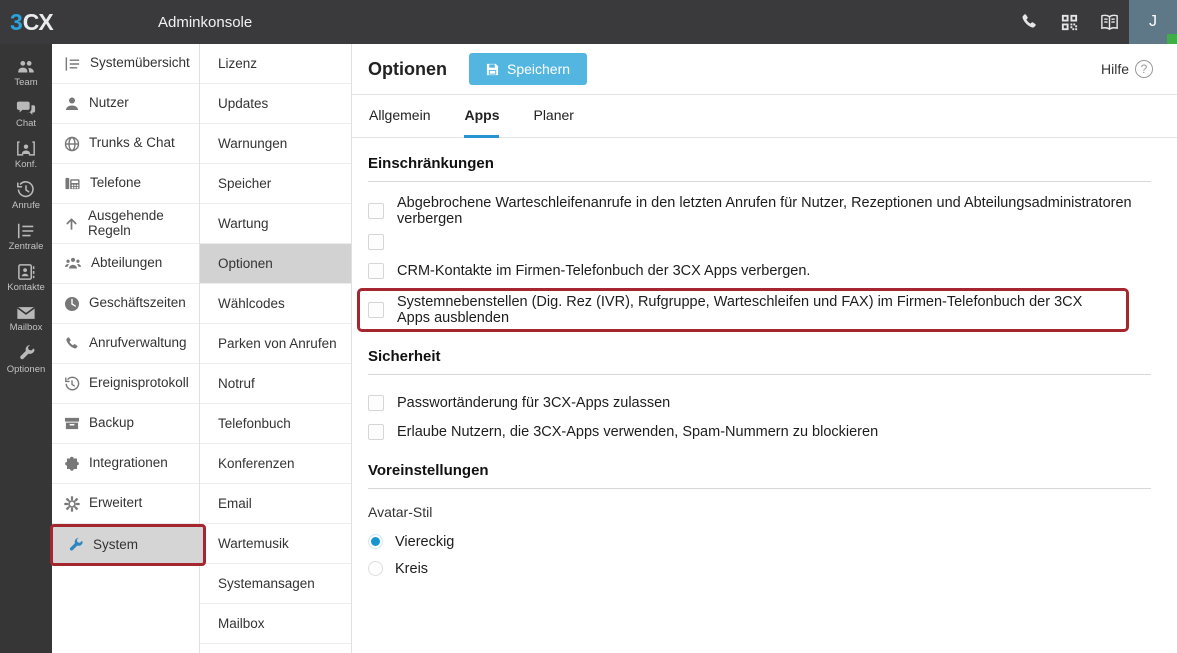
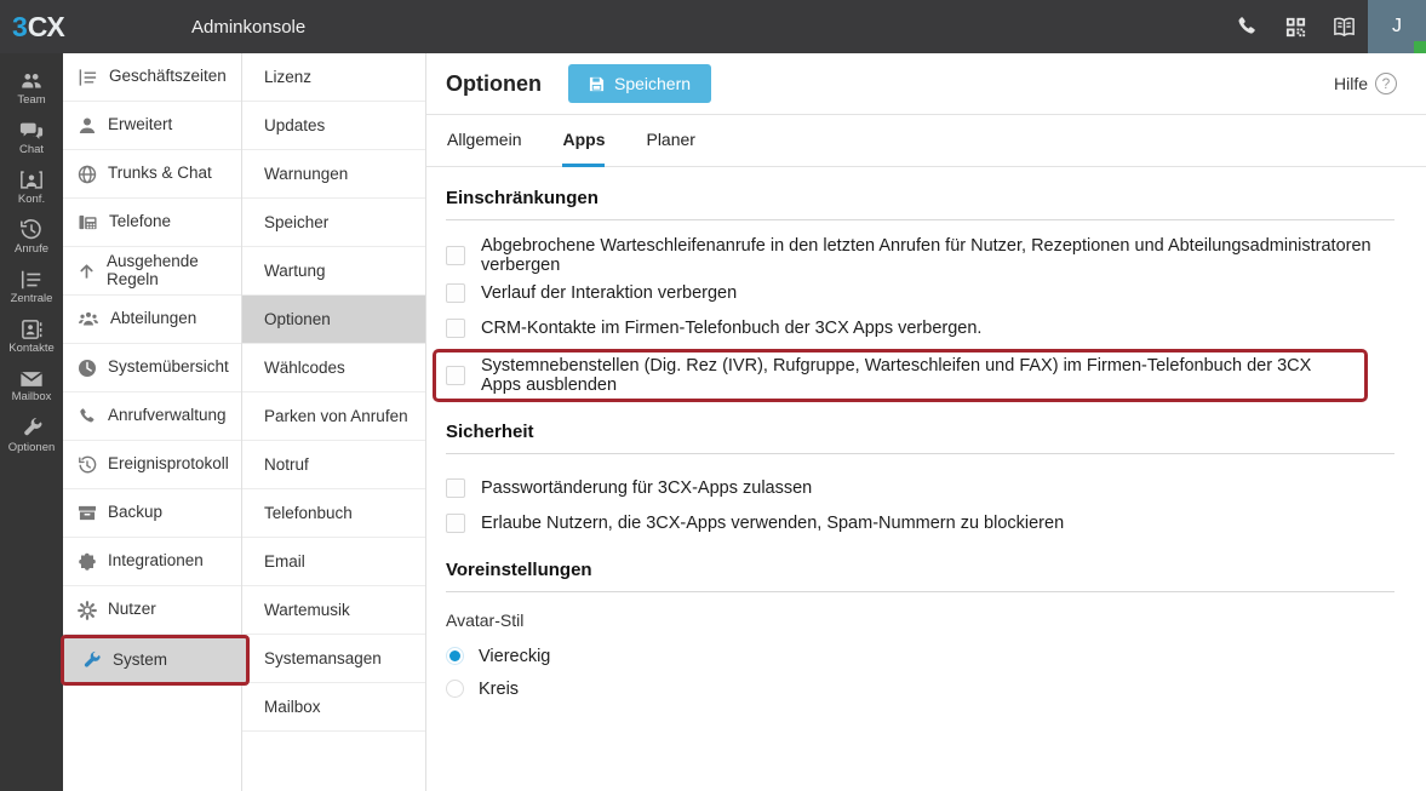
  3
  CX
  Adminkonsole
  J
  Team
  Chat
  Konf.
  Anrufe
  Zentrale
  Kontakte
  Mailbox
  Optionen
- Systemübersicht
+ Geschäftszeiten
- Nutzer
+ Erweitert
  Trunks & Chat
  Telefone
  Ausgehende Regeln
  Abteilungen
- Geschäftszeiten
+ Systemübersicht
  Anrufverwaltung
  Ereignisprotokoll
  Backup
  Integrationen
- Erweitert
+ Nutzer
  System
  Lizenz
  Updates
  Warnungen
  Speicher
  Wartung
  Optionen
  Wählcodes
  Parken von Anrufen
  Notruf
  Telefonbuch
- Konferenzen
  Email
  Wartemusik
  Systemansagen
  Mailbox
  Optionen
  Speichern
  Hilfe
  ?
  Allgemein
  Apps
  Planer
  Einschränkungen
  Abgebrochene Warteschleifenanrufe in den letzten Anrufen für Nutzer, Rezeptionen und Abteilungsadministratoren verbergen
+ Verlauf der Interaktion verbergen
  CRM-Kontakte im Firmen-Telefonbuch der 3CX Apps verbergen.
  Systemnebenstellen (Dig. Rez (IVR), Rufgruppe, Warteschleifen und FAX) im Firmen-Telefonbuch der 3CX Apps ausblenden
  Sicherheit
  Passwortänderung für 3CX-Apps zulassen
  Erlaube Nutzern, die 3CX-Apps verwenden, Spam-Nummern zu blockieren
  Voreinstellungen
  Avatar-Stil
  Viereckig
  Kreis
